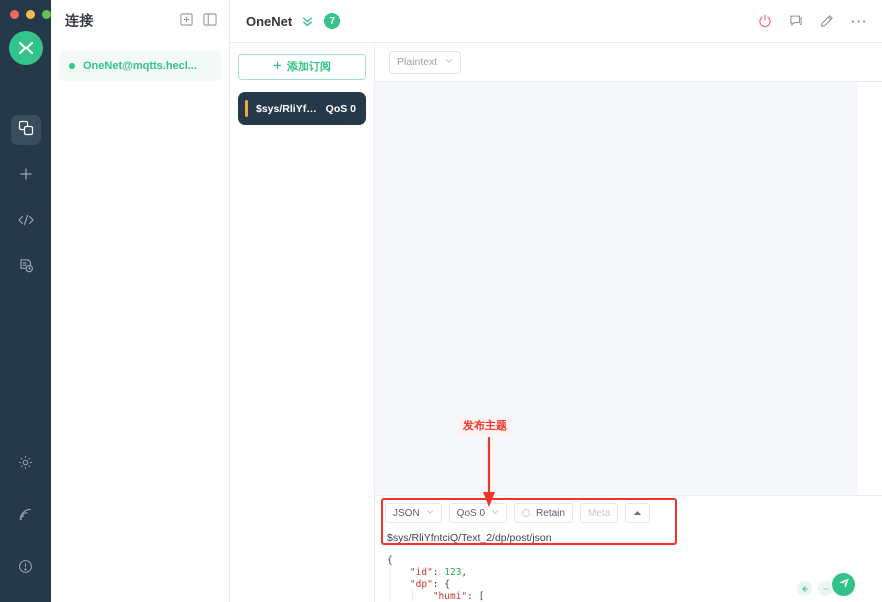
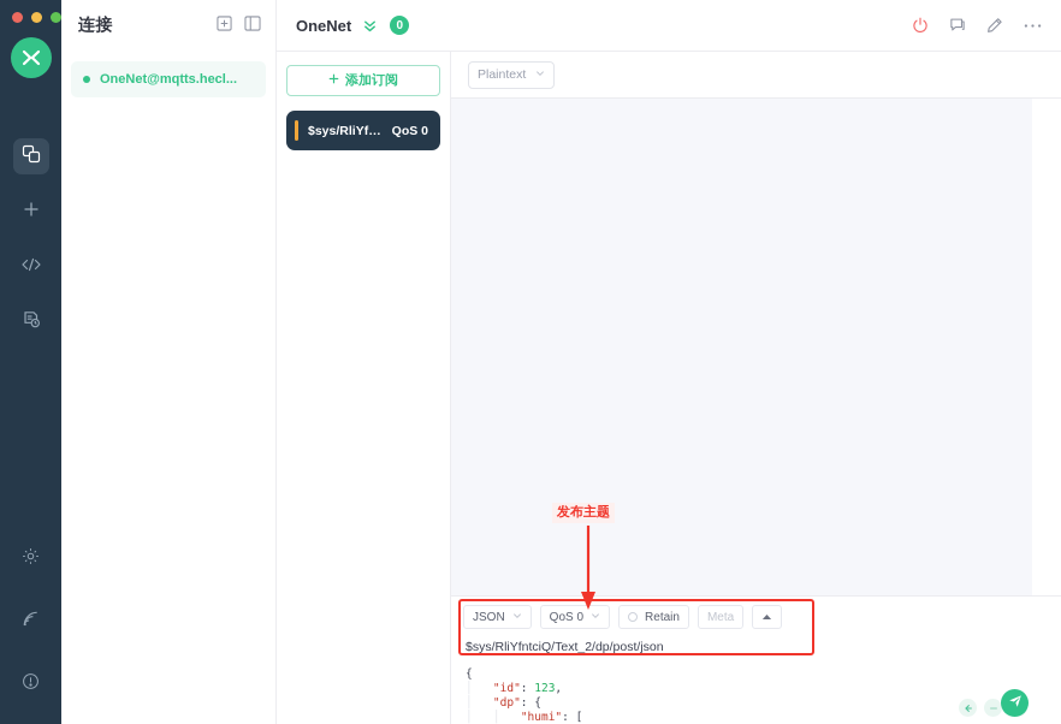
  连接
  OneNet@mqtts.hecl...
  OneNet
- 7
+ 0
  添加订阅
  QoS 0
  Plaintext
  JSON
  QoS 0
  Retain
  Meta
  $sys/RliYfntciQ/Text_2/dp/post/json
  { "id": 123, "dp": { "humi": [
  发布主题
